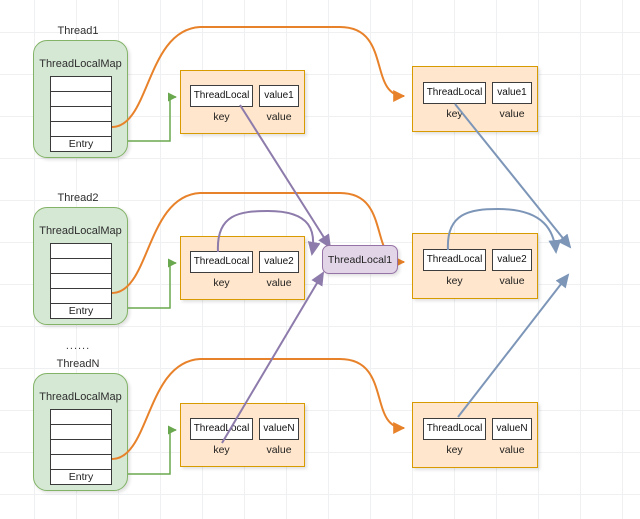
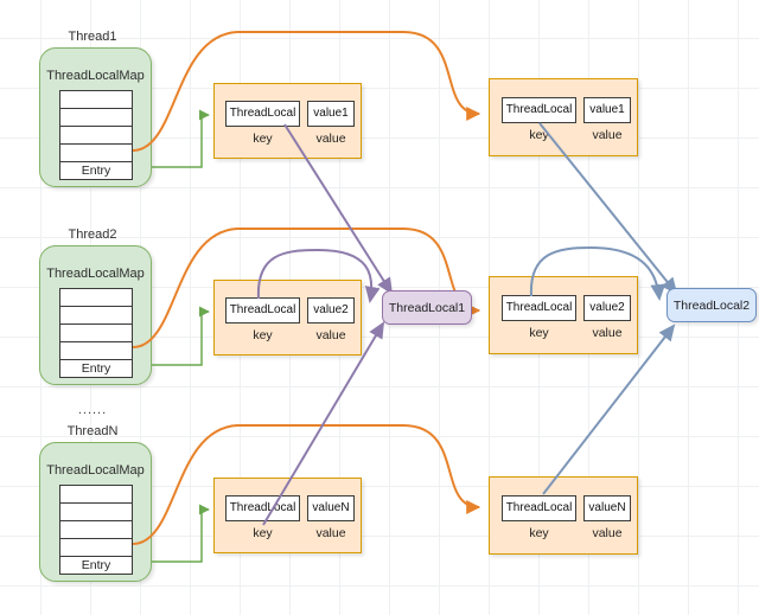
  Thread1
  ThreadLocalMap
  Entry
  ThreadLocal
  value1
  key
  value
  ThreadLocal
  value1
  key
  value
  Thread2
  ThreadLocalMap
  Entry
  ThreadLocal
  value2
  key
  value
  ThreadLocal
  value2
  key
  value
  ......
  ThreadN
  ThreadLocalMap
  Entry
  ThreadLocal
  valueN
  key
  value
  ThreadLocal
  valueN
  key
  value
  ThreadLocal1
+ ThreadLocal2
